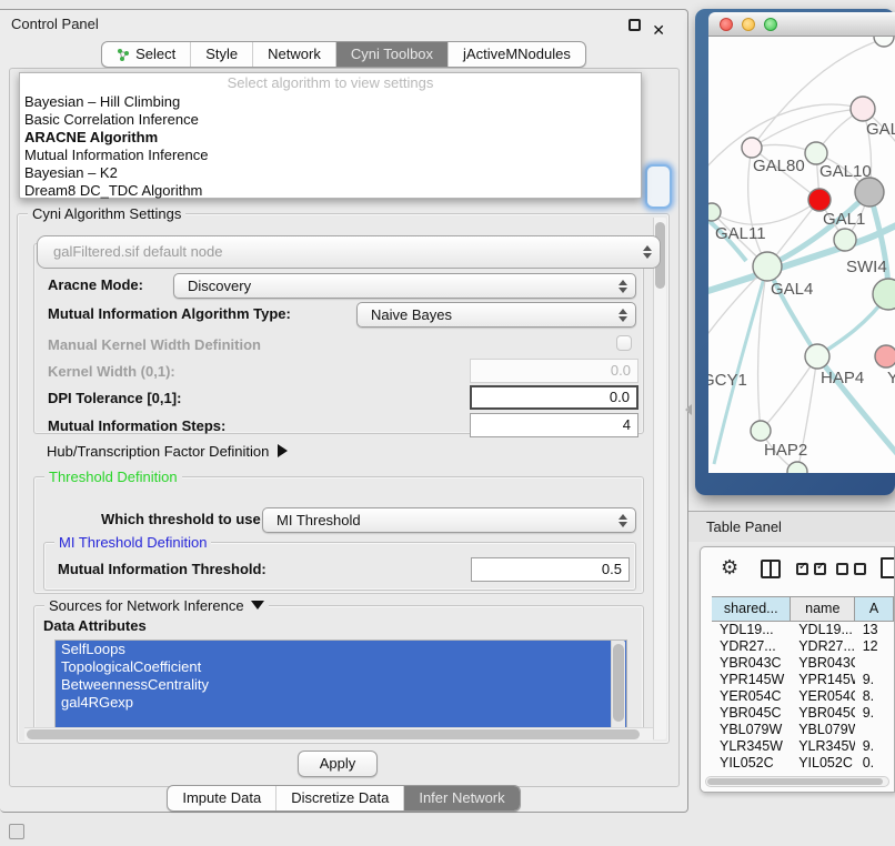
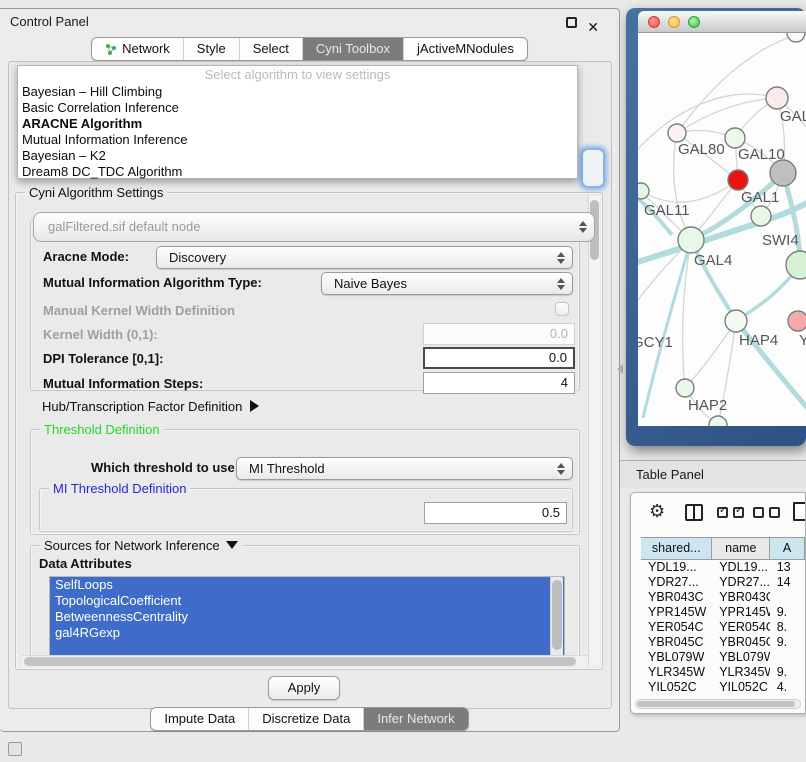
  Control Panel
  ✕
- Select
+ Network
  Style
- Network
+ Select
  Cyni Toolbox
  jActiveMNodules
  galFiltered.sif default node
  Cyni Algorithm Settings
  Aracne Mode:
  Discovery
  Mutual Information Algorithm Type:
  Naive Bayes
  Manual Kernel Width Definition
  Kernel Width (0,1):
  0.0
  DPI Tolerance [0,1]:
  0.0
  Mutual Information Steps:
  4
  Hub/Transcription Factor Definition
  Threshold Definition
  Which threshold to use
  MI Threshold
  MI Threshold Definition
- Mutual Information Threshold:
  0.5
  Sources for Network Inference
  Data Attributes
  SelfLoops
  TopologicalCoefficient
  BetweennessCentrality
  gal4RGexp
  Apply
  Select algorithm to view settings
  Bayesian – Hill Climbing
  Basic Correlation Inference
  ARACNE Algorithm
  Mutual Information Inference
  Bayesian – K2
  Dream8 DC_TDC Algorithm
  Impute Data
  Discretize Data
  Infer Network
  GAL80
  GAL10
  GAL1
  GAL11
  SWI4
  GAL4
  HAP4
  Y
  GCY1
  HAP2
  Table Panel
  ⚙
  shared...
  name
  A
  YDL19...
  YDL19...
  13
  YDR27...
  YDR27...
- 12
+ 14
  YBR043C
  YBR043
  YPR145W
  YPR145
  9.
  YER054C
  YER054
  8.
  YBR045C
  YBR045
  9.
  YBL079W
  YBL079W
  YLR345W
  YLR345
  9.
  YIL052C
  YIL052C
- 0.
+ 4.
